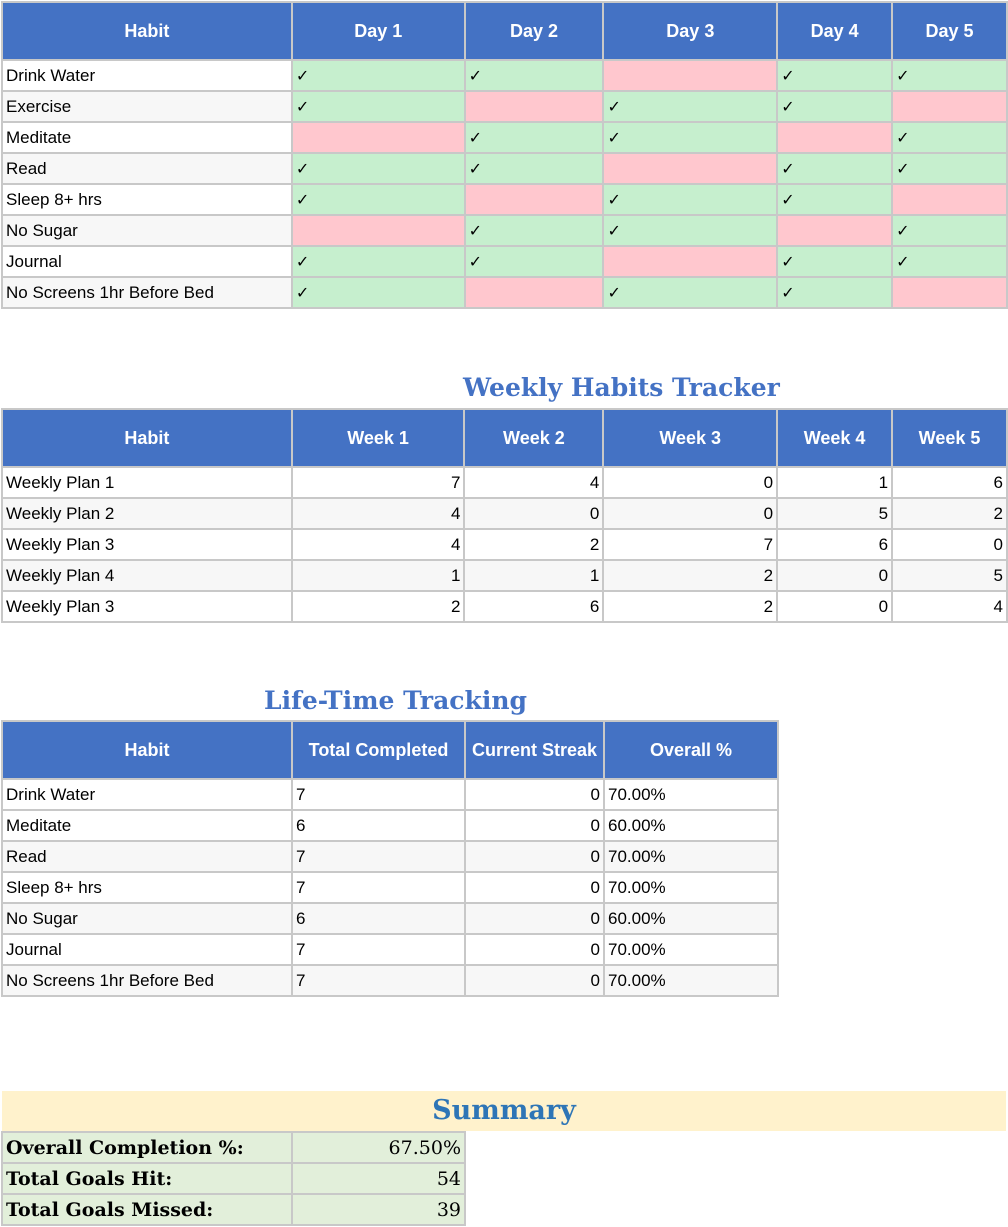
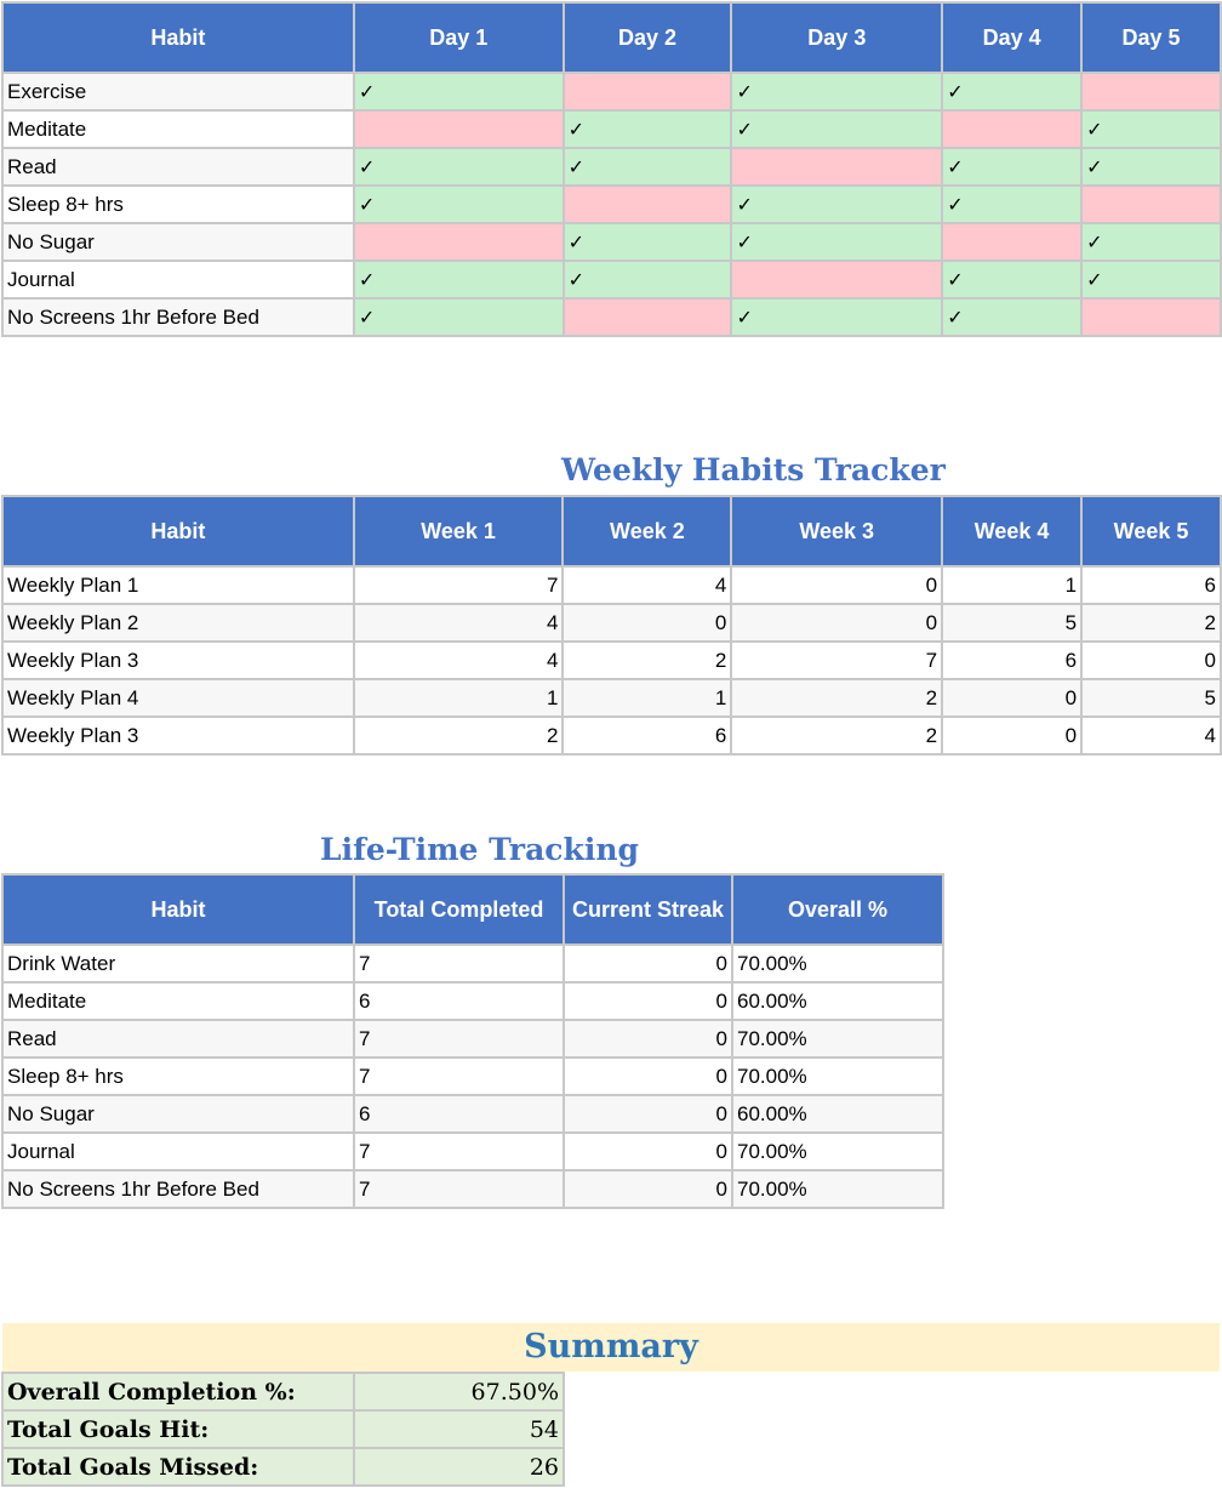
  Habit	Day 1	Day 2	Day 3	Day 4	Day 5
- Drink Water	✓	✓		✓	✓
  Exercise	✓		✓	✓
  Meditate		✓	✓		✓
  Read	✓	✓		✓	✓
  Sleep 8+ hrs	✓		✓	✓
  No Sugar		✓	✓		✓
  Journal	✓	✓		✓	✓
  No Screens 1hr Before Bed	✓		✓	✓
  Weekly Habits Tracker
  Habit	Week 1	Week 2	Week 3	Week 4	Week 5
  Weekly Plan 1	7	4	0	1	6
  Weekly Plan 2	4	0	0	5	2
  Weekly Plan 3	4	2	7	6	0
  Weekly Plan 4	1	1	2	0	5
  Weekly Plan 3	2	6	2	0	4
  Life-Time Tracking
  Habit	Total Completed	Current Streak	Overall %
  Drink Water	7	0	70.00%
  Meditate	6	0	60.00%
  Read	7	0	70.00%
  Sleep 8+ hrs	7	0	70.00%
  No Sugar	6	0	60.00%
  Journal	7	0	70.00%
  No Screens 1hr Before Bed	7	0	70.00%
  Summary
  Overall Completion %:	67.50%
  Total Goals Hit:	54
- Total Goals Missed:	39
+ Total Goals Missed:	26
